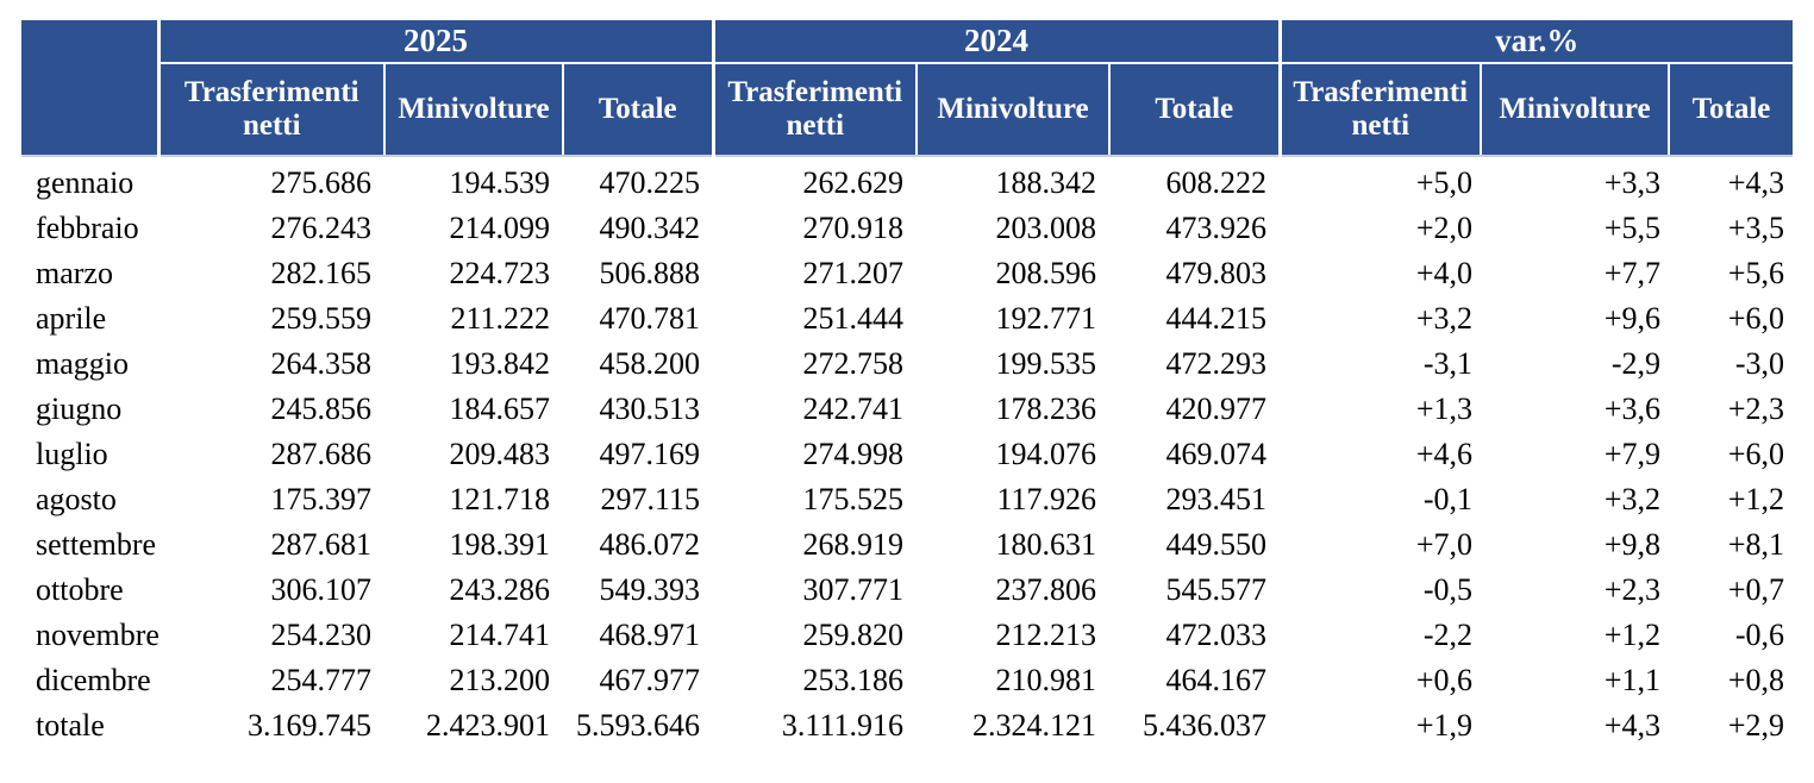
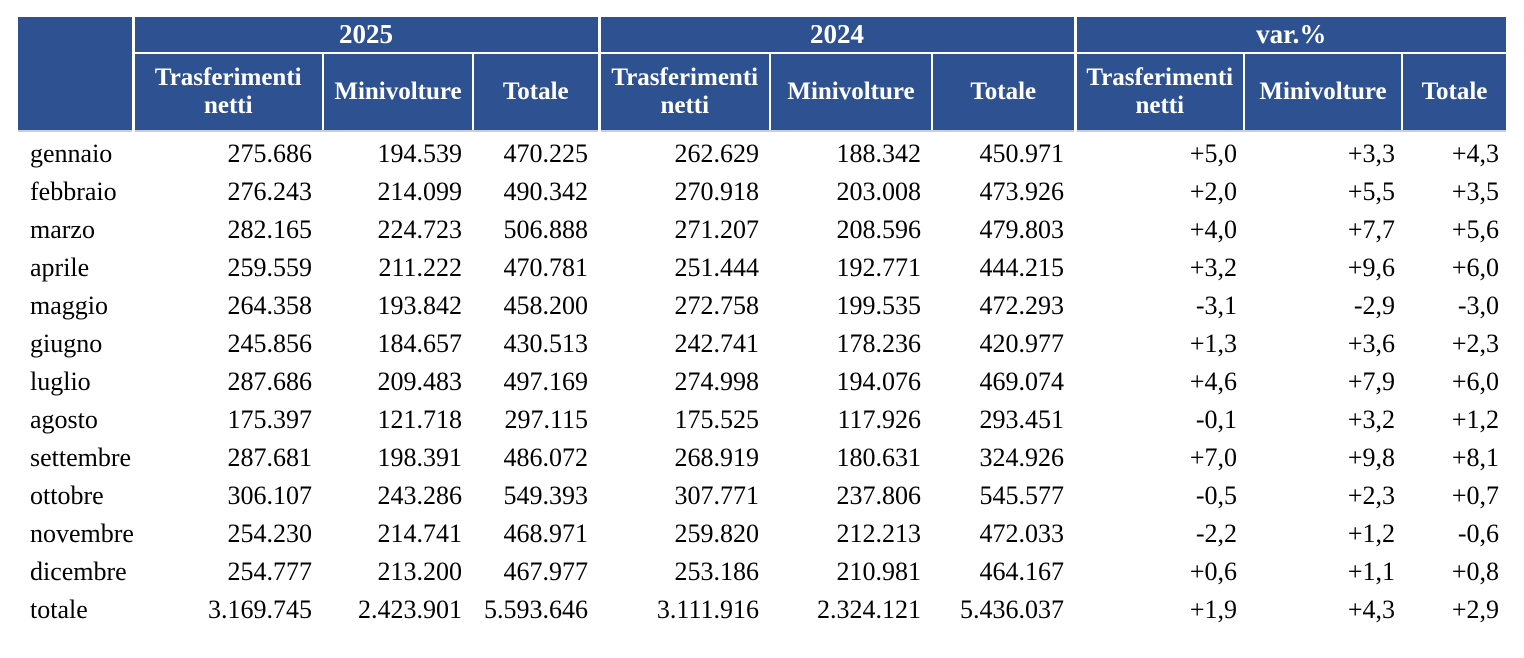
  	2025	2024	var.%
  Trasferimenti netti	Minivolture	Totale	Trasferimenti netti	Minivolture	Totale	Trasferimenti netti	Minivolture	Totale
- gennaio	275.686	194.539	470.225	262.629	188.342	608.222	+5,0	+3,3	+4,3
+ gennaio	275.686	194.539	470.225	262.629	188.342	450.971	+5,0	+3,3	+4,3
  febbraio	276.243	214.099	490.342	270.918	203.008	473.926	+2,0	+5,5	+3,5
  marzo	282.165	224.723	506.888	271.207	208.596	479.803	+4,0	+7,7	+5,6
  aprile	259.559	211.222	470.781	251.444	192.771	444.215	+3,2	+9,6	+6,0
  maggio	264.358	193.842	458.200	272.758	199.535	472.293	-3,1	-2,9	-3,0
  giugno	245.856	184.657	430.513	242.741	178.236	420.977	+1,3	+3,6	+2,3
  luglio	287.686	209.483	497.169	274.998	194.076	469.074	+4,6	+7,9	+6,0
  agosto	175.397	121.718	297.115	175.525	117.926	293.451	-0,1	+3,2	+1,2
- settembre	287.681	198.391	486.072	268.919	180.631	449.550	+7,0	+9,8	+8,1
+ settembre	287.681	198.391	486.072	268.919	180.631	324.926	+7,0	+9,8	+8,1
  ottobre	306.107	243.286	549.393	307.771	237.806	545.577	-0,5	+2,3	+0,7
  novembre	254.230	214.741	468.971	259.820	212.213	472.033	-2,2	+1,2	-0,6
  dicembre	254.777	213.200	467.977	253.186	210.981	464.167	+0,6	+1,1	+0,8
  totale	3.169.745	2.423.901	5.593.646	3.111.916	2.324.121	5.436.037	+1,9	+4,3	+2,9
